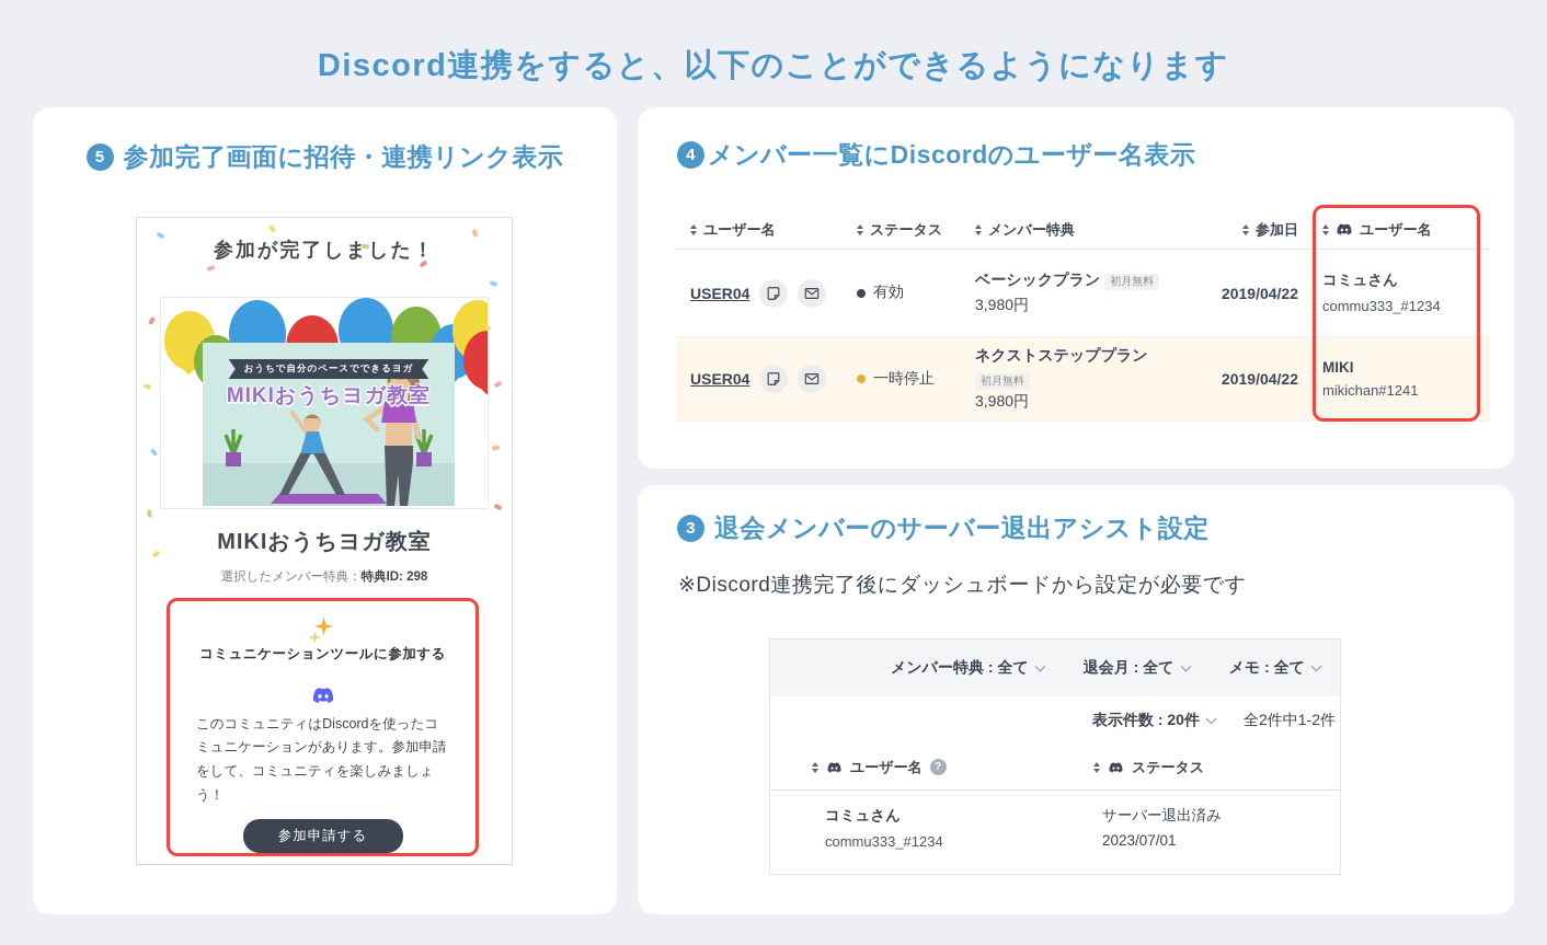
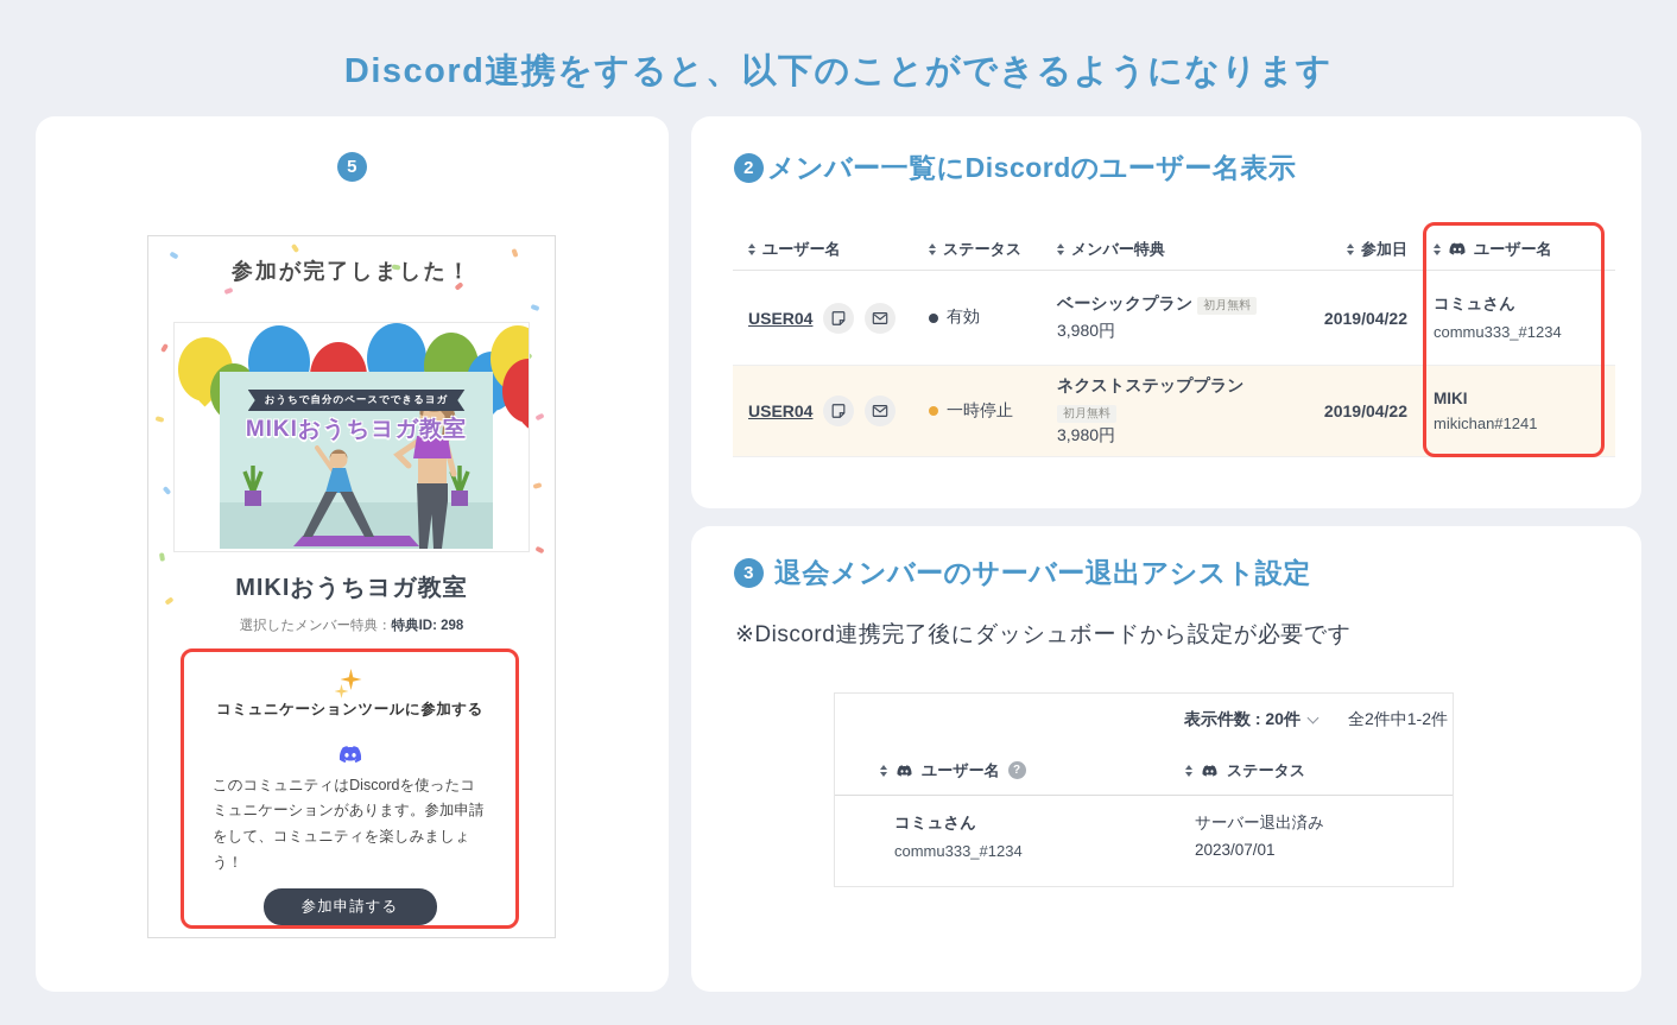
  Discord連携をすると、以下のことができるようになります
  5
- 参加完了画面に招待・連携リンク表示
  参加が完了しました！
  おうちで自分のペースでできるヨガ
  MIKIおうちヨガ教室
  MIKIおうちヨガ教室
  選択したメンバー特典：特典ID: 298
  コミュニケーションツールに参加する
  このコミュニティはDiscordを使ったコミュニケーションがあります。参加申請をして、コミュニティを楽しみましょう！
  参加申請する
- 4
+ 2
  メンバー一覧にDiscordのユーザー名表示
  ユーザー名
  ステータス
  メンバー特典
  参加日
  ユーザー名
  USER04
  有効
  ベーシックプラン 初月無料
  3,980円
  2019/04/22
  コミュさん
  commu333_#1234
  USER04
  一時停止
  ネクストステッププラン
  初月無料
  3,980円
  2019/04/22
  MIKI
  mikichan#1241
  3
  退会メンバーのサーバー退出アシスト設定
  ※Discord連携完了後にダッシュボードから設定が必要です
- メンバー特典 : 全て
- 退会月 : 全て
- メモ : 全て
  表示件数 : 20件
  全2件中1-2件
  ユーザー名
  ?
  ステータス
  コミュさん
  commu333_#1234
  サーバー退出済み
  2023/07/01
